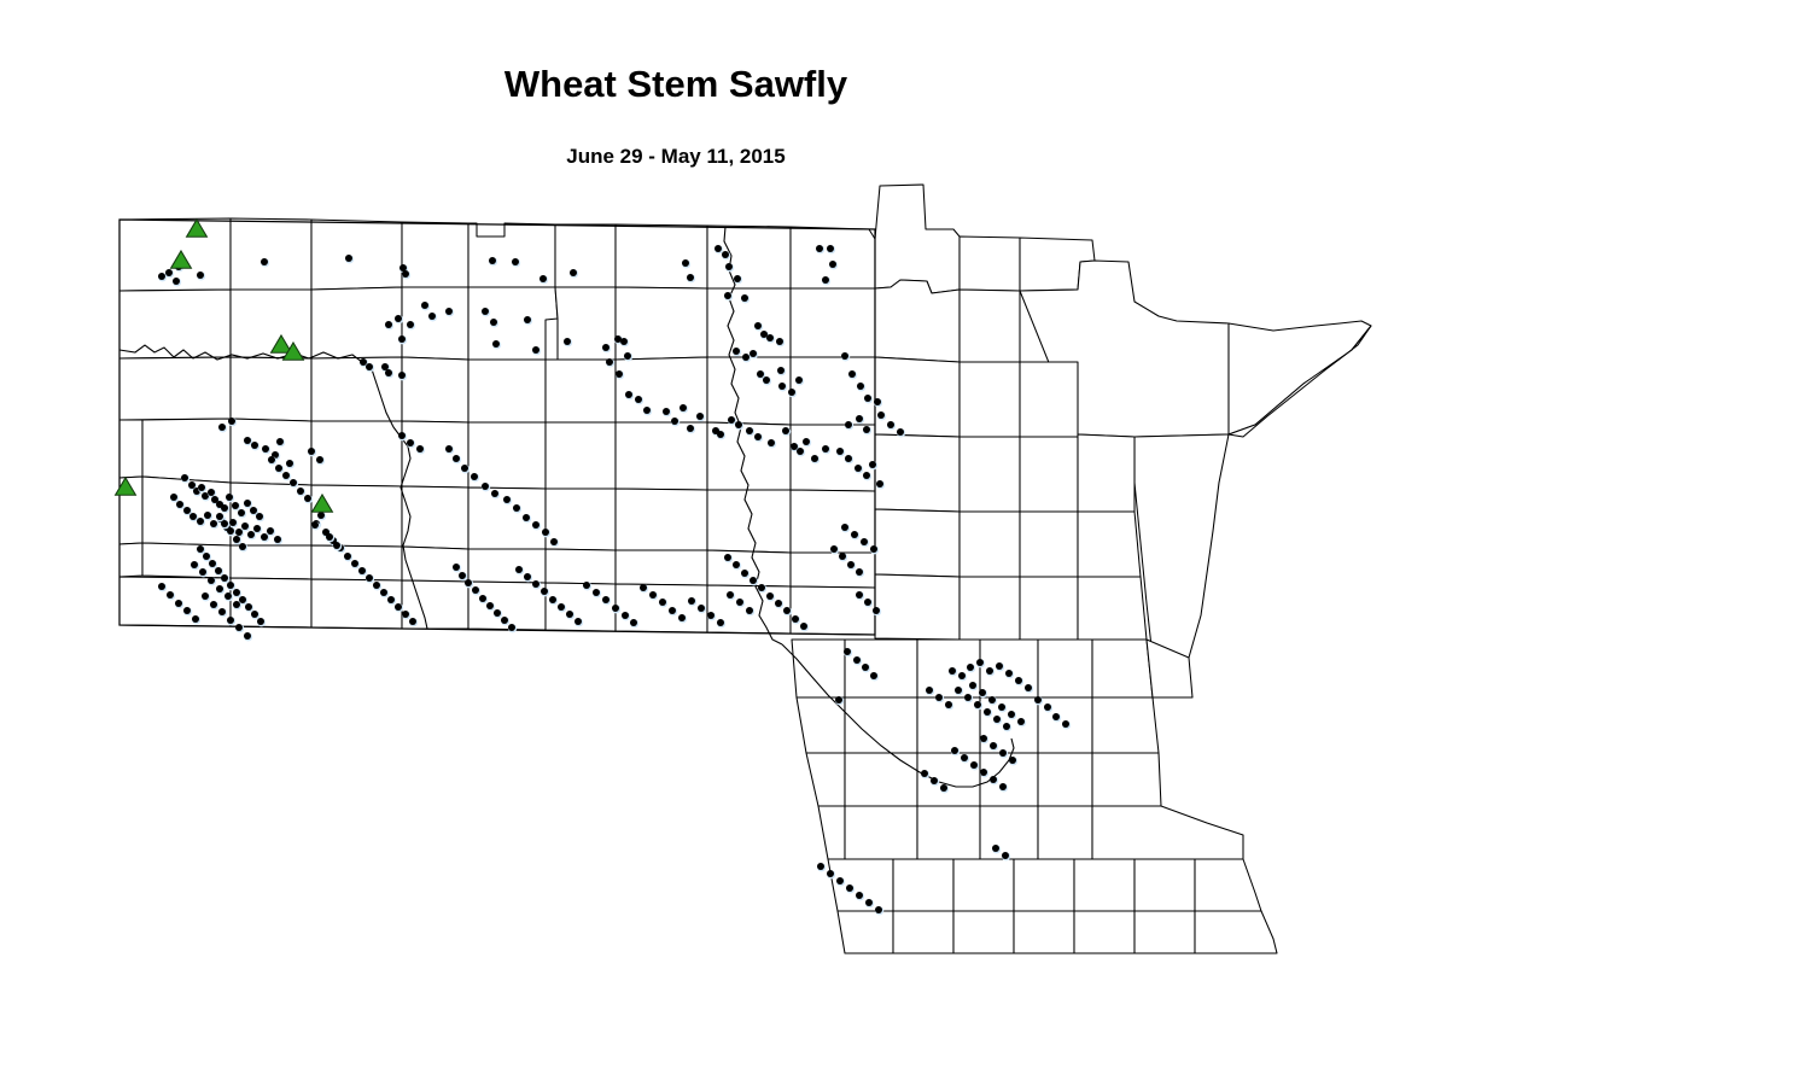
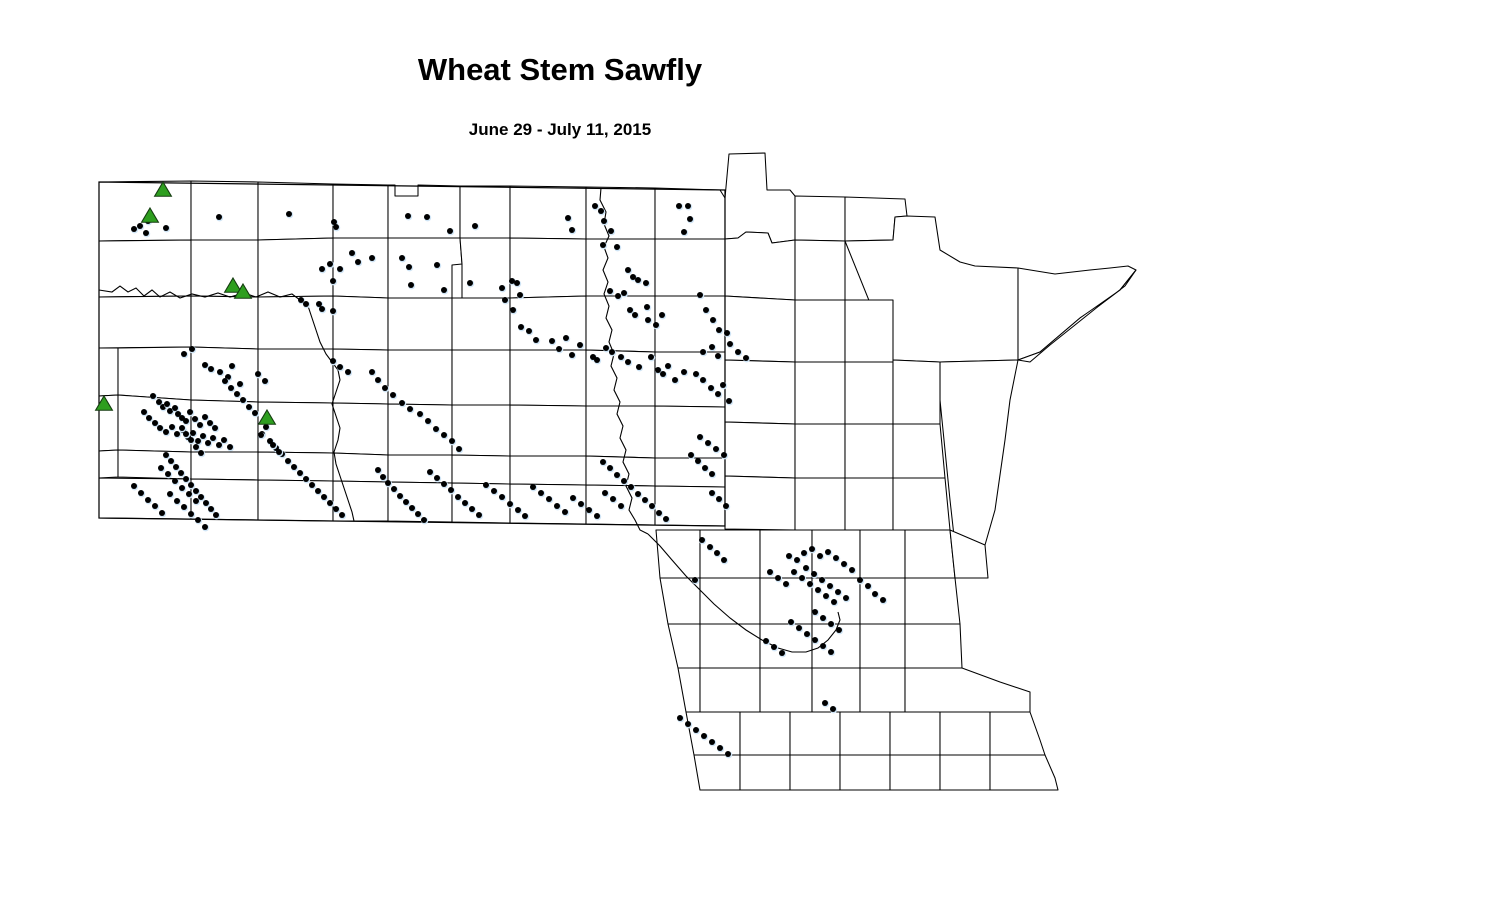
  Wheat Stem Sawfly
- June 29 - May 11, 2015
+ June 29 - July 11, 2015
